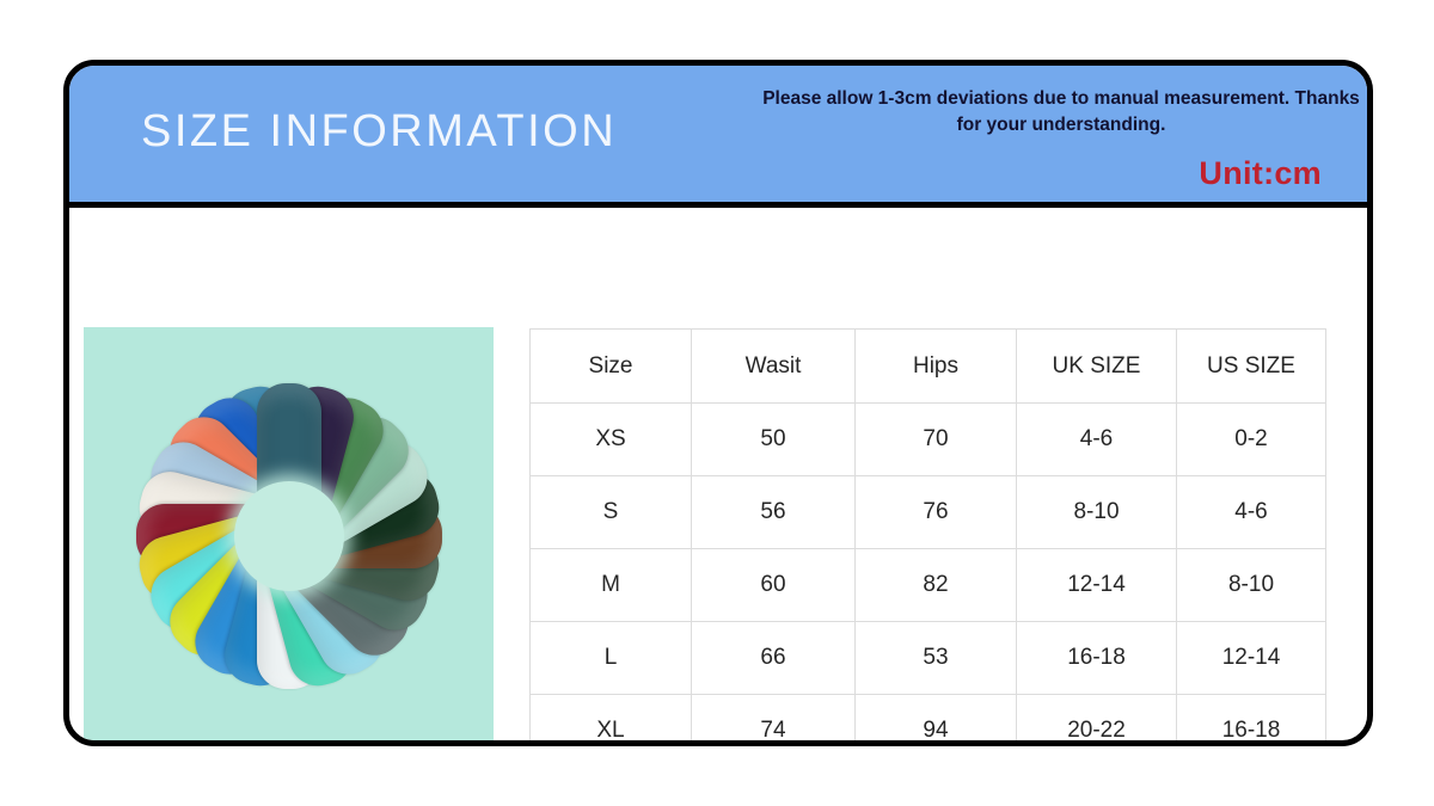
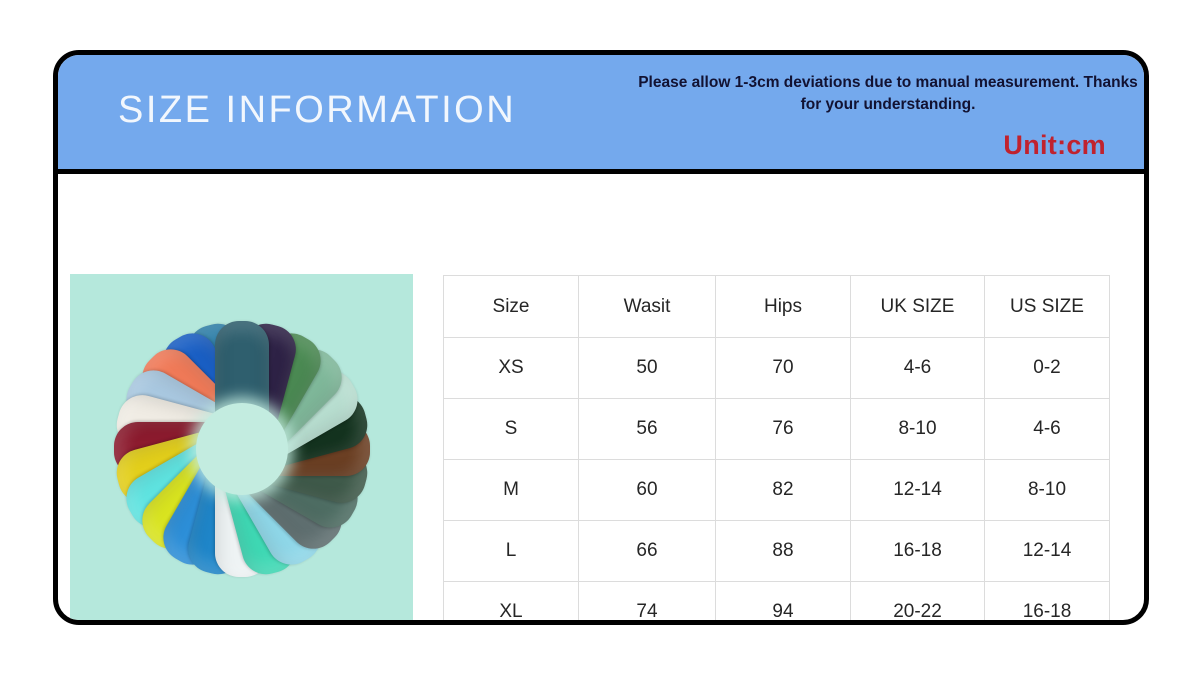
  SIZE INFORMATION
  Please allow 1-3cm deviations due to manual measurement. Thanks for your understanding.
  Unit:cm
  Size	Wasit	Hips	UK SIZE	US SIZE
  XS	50	70	4-6	0-2
  S	56	76	8-10	4-6
  M	60	82	12-14	8-10
- L	66	53	16-18	12-14
+ L	66	88	16-18	12-14
  XL	74	94	20-22	16-18
